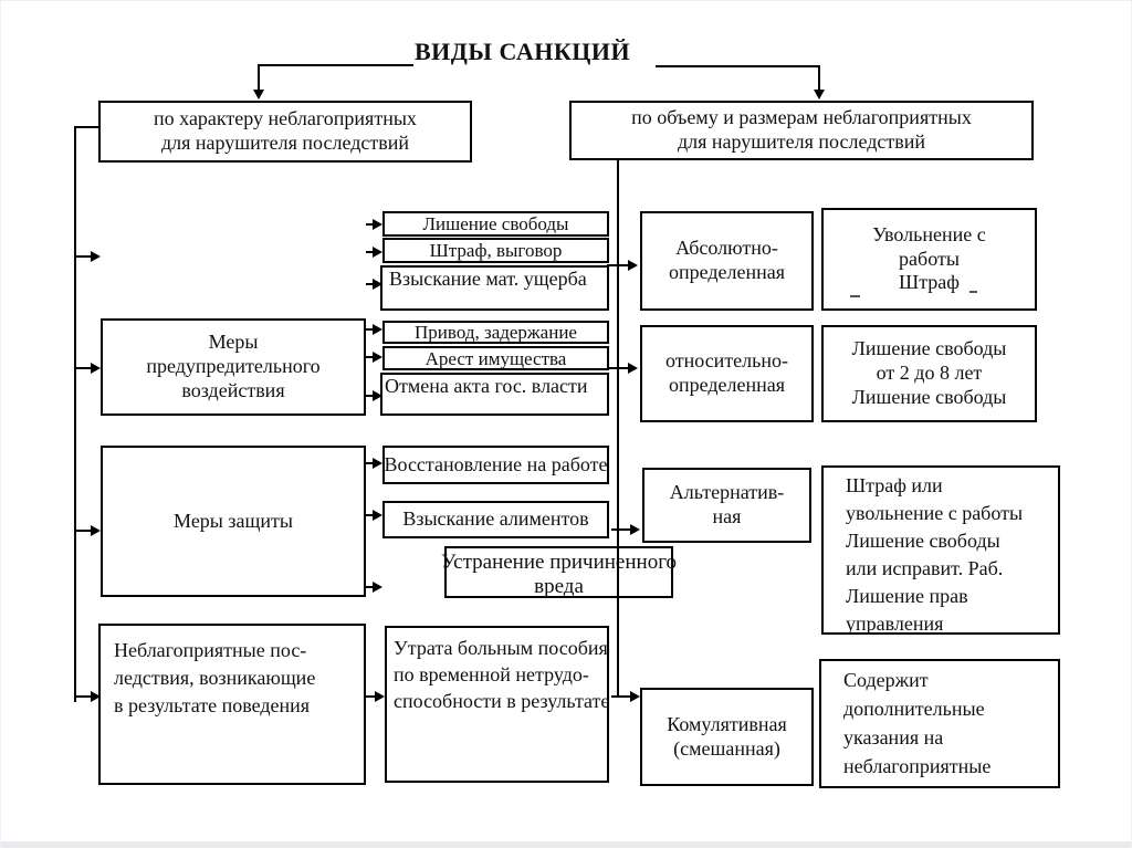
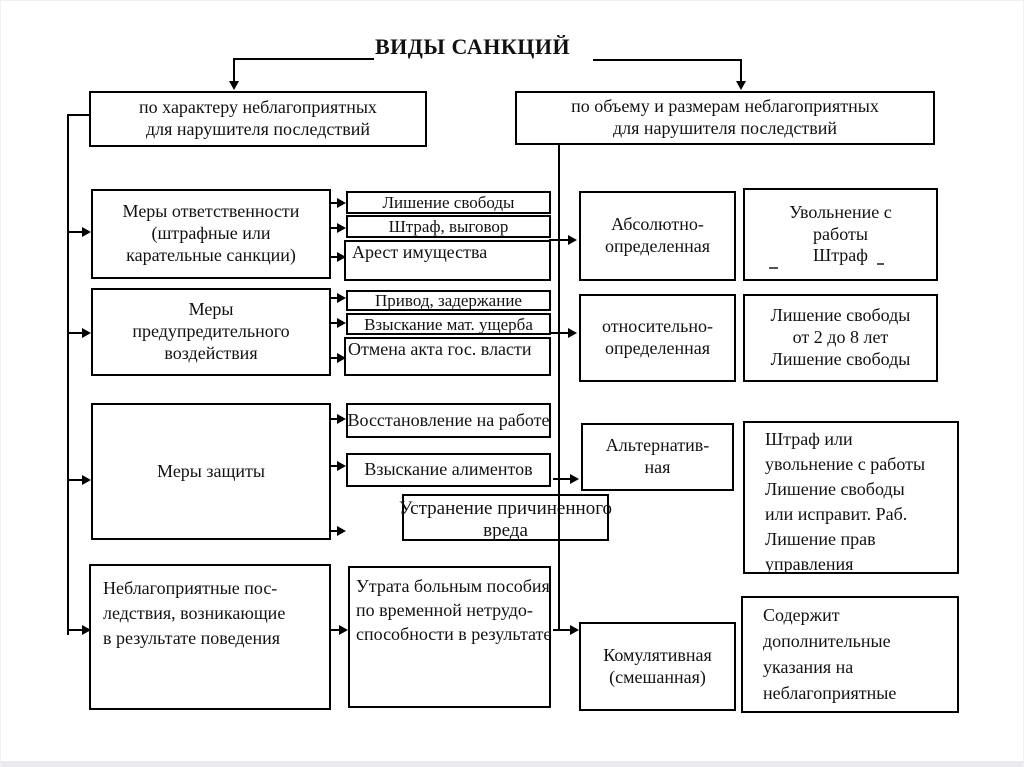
  ВИДЫ САНКЦИЙ
  по характеру неблагоприятных
  для нарушителя последствий
  по объему и размерам неблагоприятных
  для нарушителя последствий
+ Меры ответственности
+ (штрафные или
+ карательные санкции)
  Меры
  предупредительного
  воздействия
  Меры защиты
  Неблагоприятные пос-
  ледствия, возникающие
  в результате поведения
  Лишение свободы
  Штраф, выговор
- Взыскание мат. ущерба
+ Арест имущества
  Привод, задержание
- Арест имущества
+ Взыскание мат. ущерба
  Отмена акта гос. власти
  Восстановление на работе
  Взыскание алиментов
  Устранение причиненного
  вреда
  Утрата больным пособия
  по временной нетрудо-
  способности в результате
  Абсолютно-
  определенная
  относительно-
  определенная
  Альтернатив-
  ная
  Комулятивная
  (смешанная)
  Увольнение с
  работы
  Штраф
  Лишение свободы
  от 2 до 8 лет
  Лишение свободы
  Штраф или
  увольнение с работы
  Лишение свободы
  или исправит. Раб.
  Лишение прав
  управления
  Содержит
  дополнительные
  указания на
  неблагоприятные
